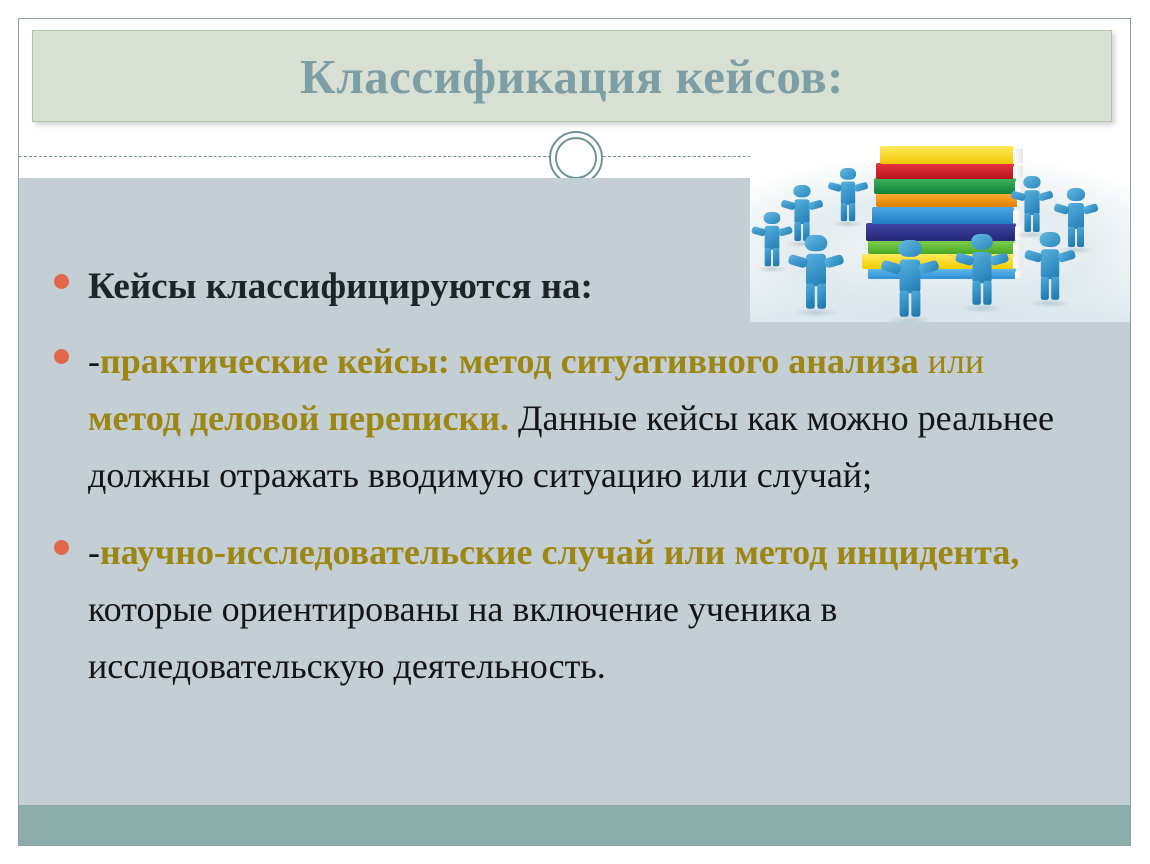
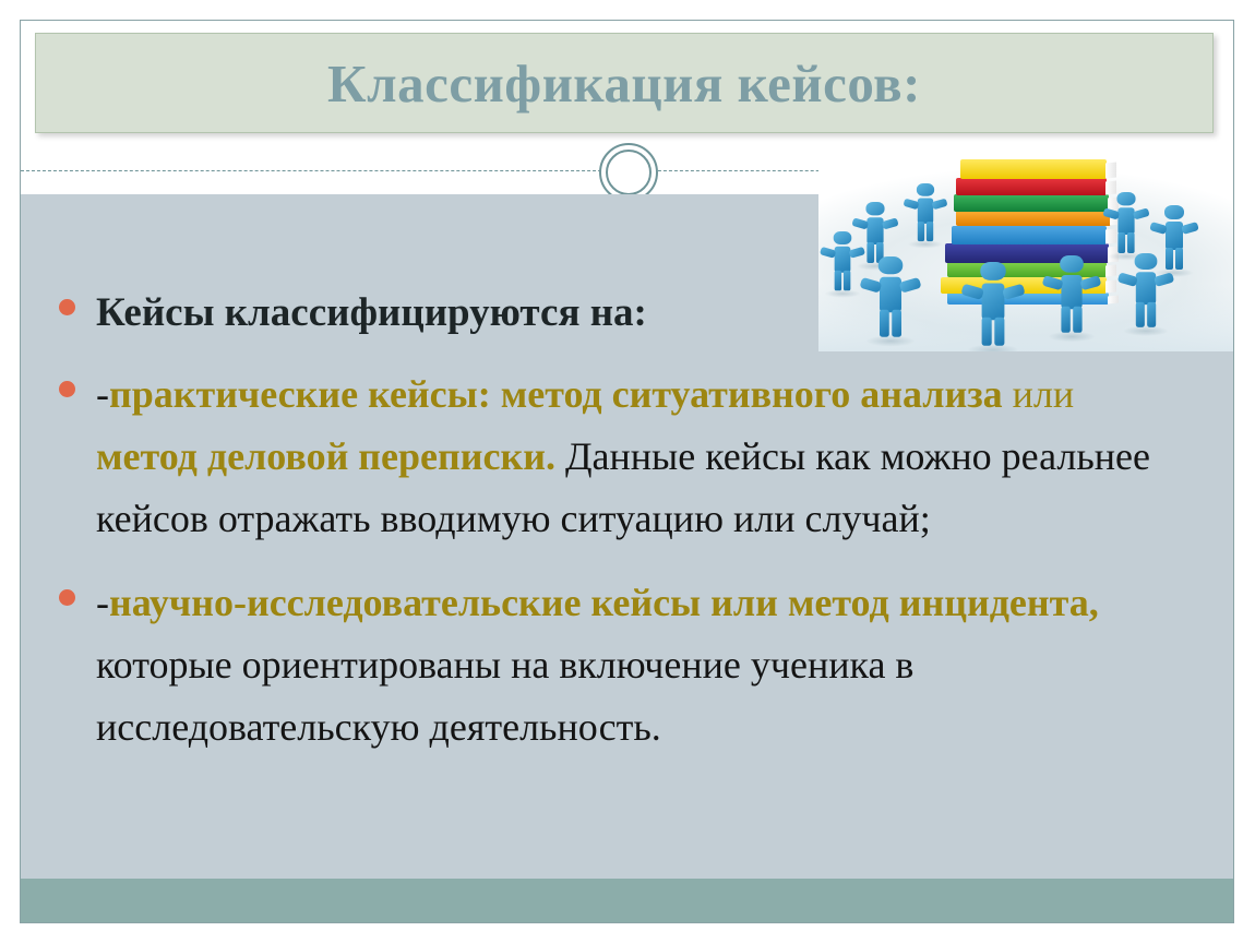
  Классификация кейсов:
  Кейсы классифицируются на:
- -практические кейсы: метод ситуативного анализа или метод деловой переписки. Данные кейсы как можно реальнее должны отражать вводимую ситуацию или случай;
+ -практические кейсы: метод ситуативного анализа или метод деловой переписки. Данные кейсы как можно реальнее кейсов отражать вводимую ситуацию или случай;
- -научно-исследовательские случай или метод инцидента, которые ориентированы на включение ученика в исследовательскую деятельность.
+ -научно-исследовательские кейсы или метод инцидента, которые ориентированы на включение ученика в исследовательскую деятельность.
